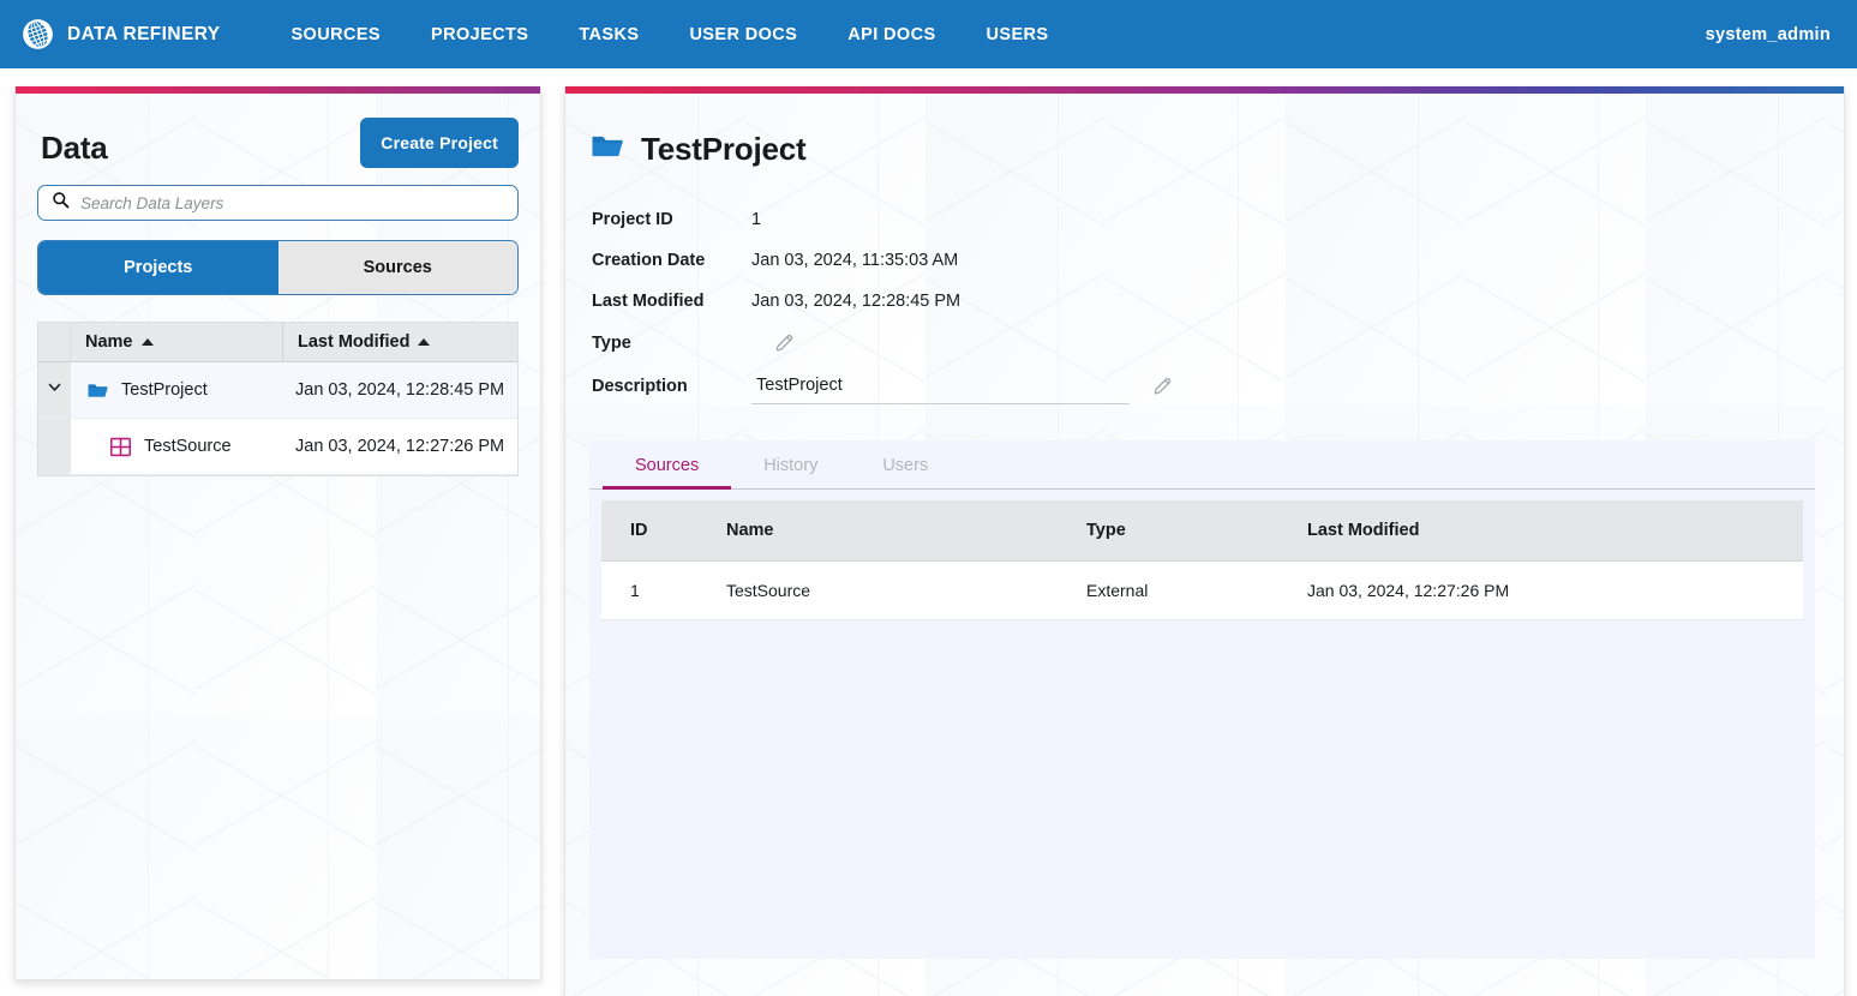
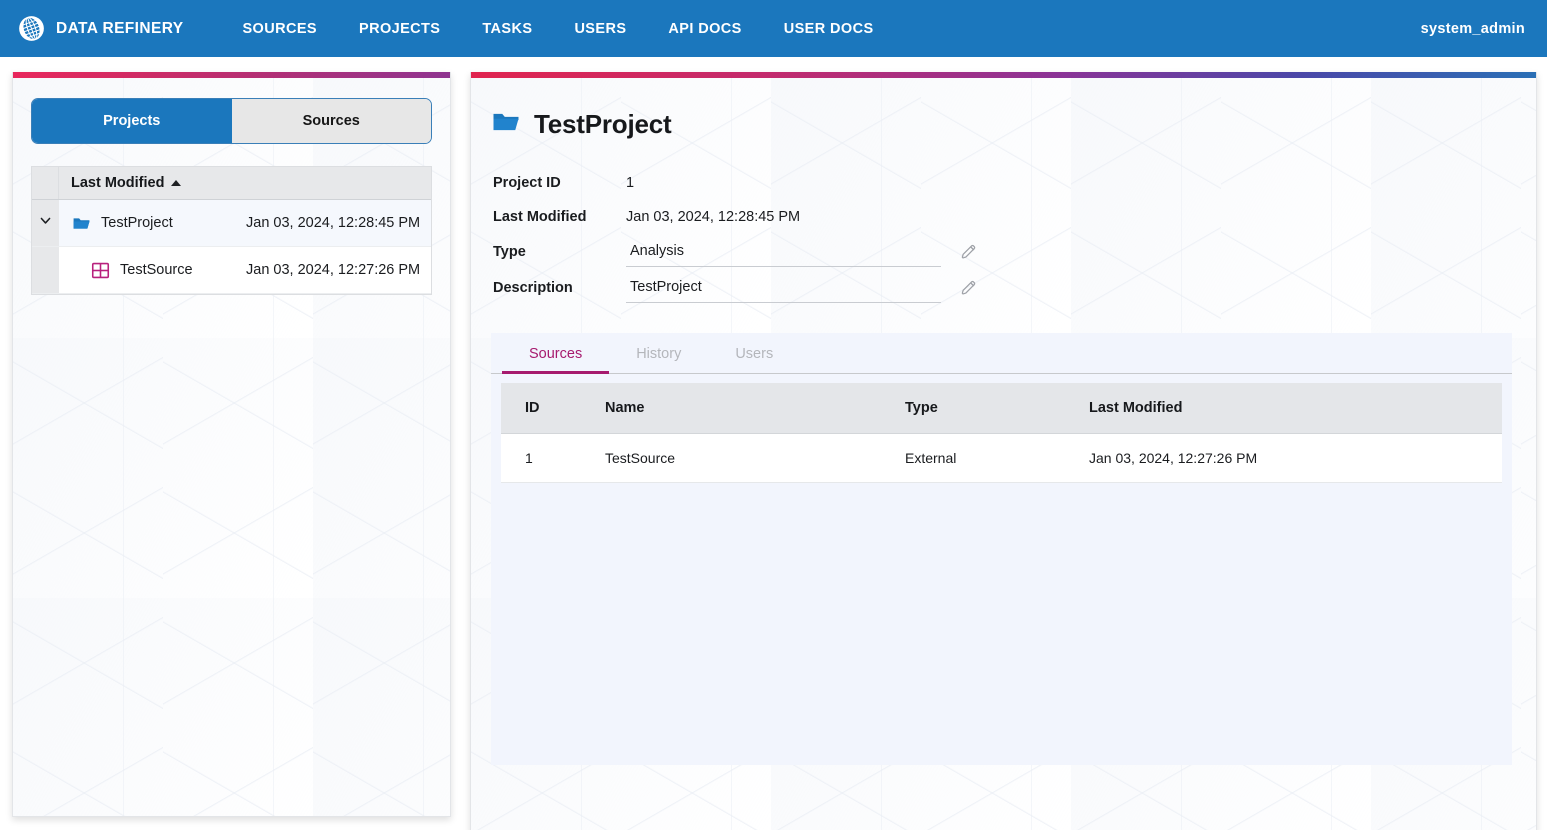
  DATA REFINERY
  SOURCES
  PROJECTS
  TASKS
- USER DOCS
+ USERS
  API DOCS
- USERS
+ USER DOCS
  system_admin
- Data
- Create Project
- Search Data Layers
  Projects
  Sources
- Name
  Last Modified
  TestProject
  Jan 03, 2024, 12:28:45 PM
  TestSource
  Jan 03, 2024, 12:27:26 PM
  TestProject
  Project ID
  1
- Creation Date
- Jan 03, 2024, 11:35:03 AM
  Last Modified
  Jan 03, 2024, 12:28:45 PM
  Type
+ Analysis
  Description
  TestProject
  Sources
  History
  Users
  ID	Name	Type	Last Modified
  1	TestSource	External	Jan 03, 2024, 12:27:26 PM
